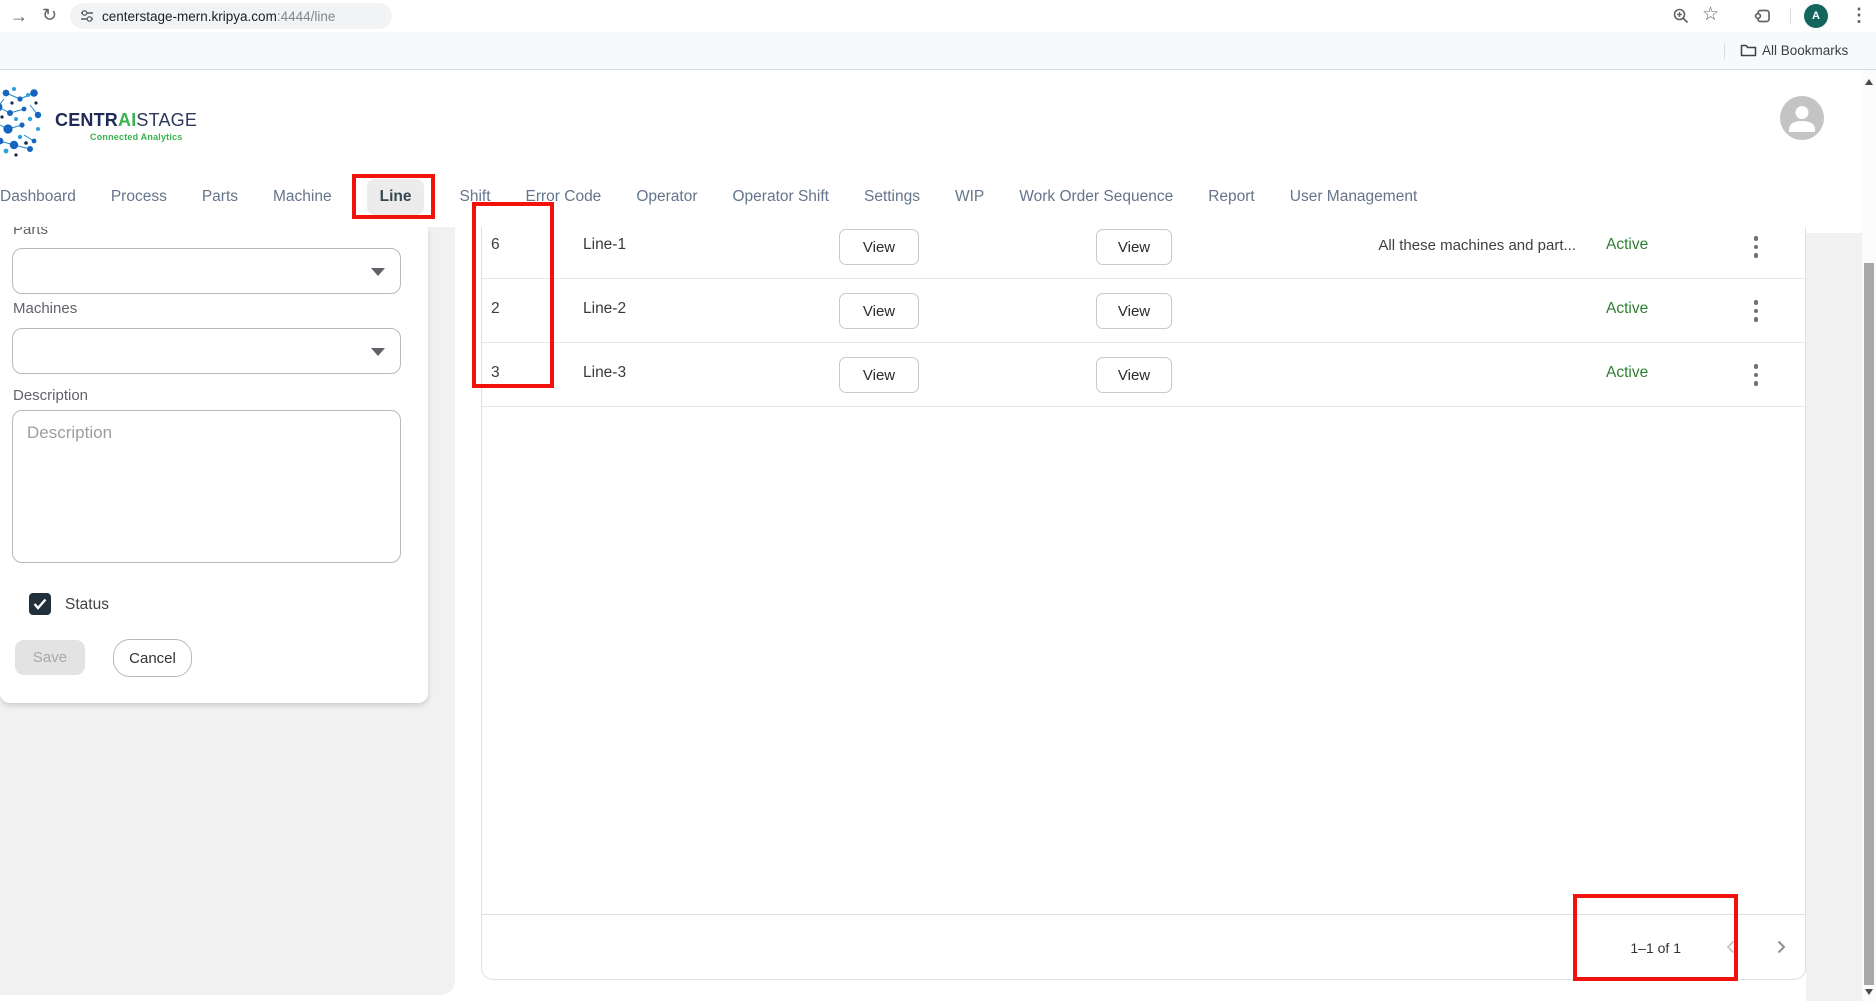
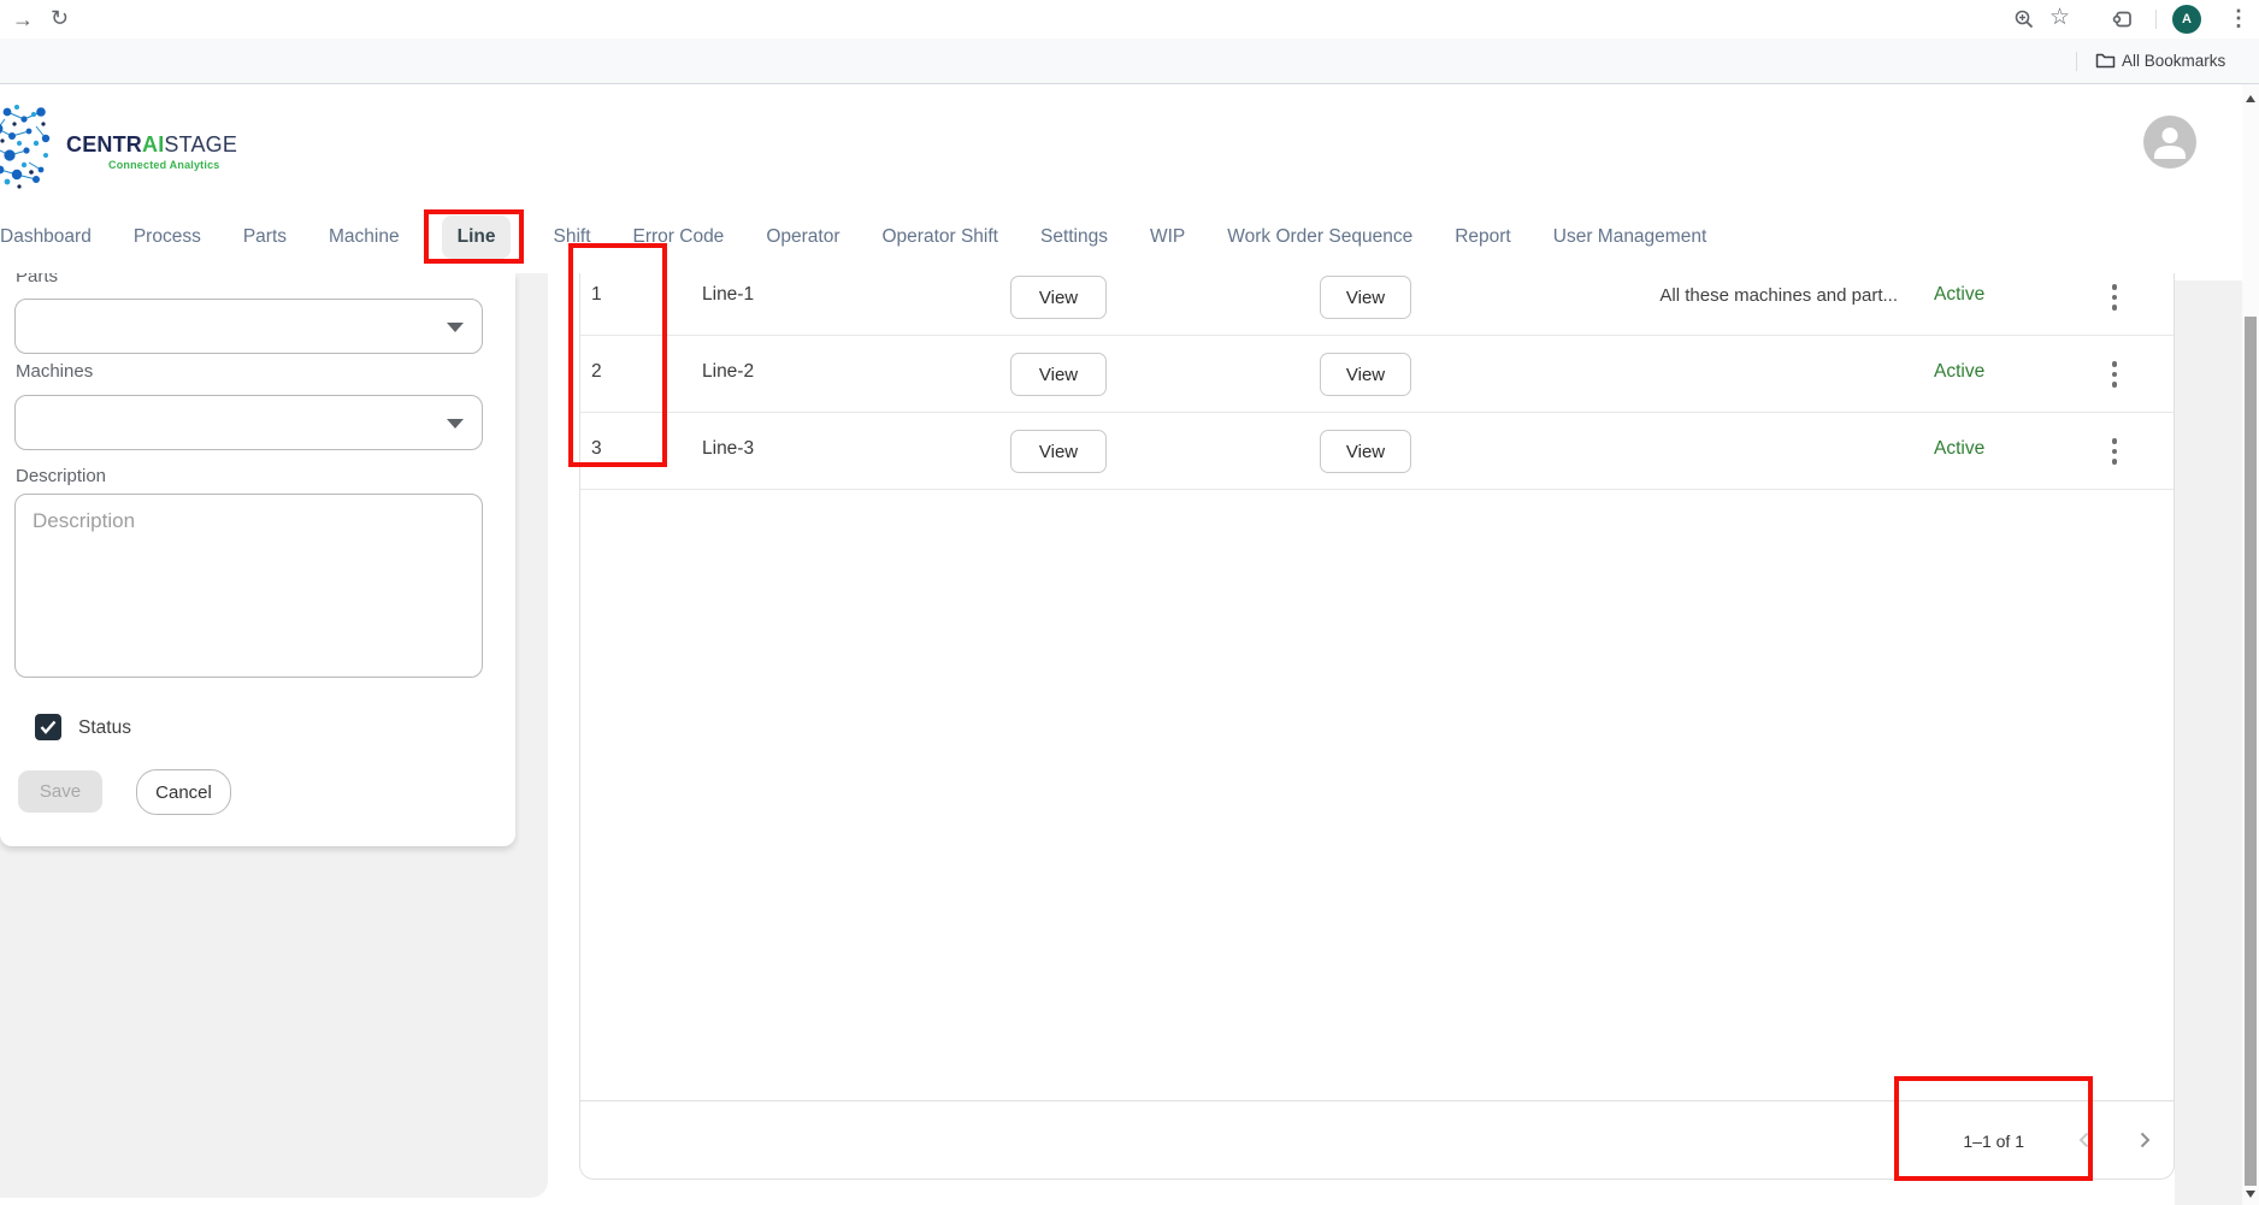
  →
  ↻
- centerstage-mern.kripya.com:4444/line
  ☆
  A
  ⋮
  All Bookmarks
  CENTRAISTAGE
  Connected Analytics
  Dashboard
  Process
  Parts
  Machine
  Line
  Shift
  Error Code
  Operator
  Operator Shift
  Settings
  WIP
  Work Order Sequence
  Report
  User Management
- 6
+ 1
  Line-1
  View
  View
  All these machines and part...
  Active
  2
  Line-2
  View
  View
  Active
  3
  Line-3
  View
  View
  Active
  1–1 of 1
  Parts
  Machines
  Description
  Description
  Status
  Save
  Cancel
